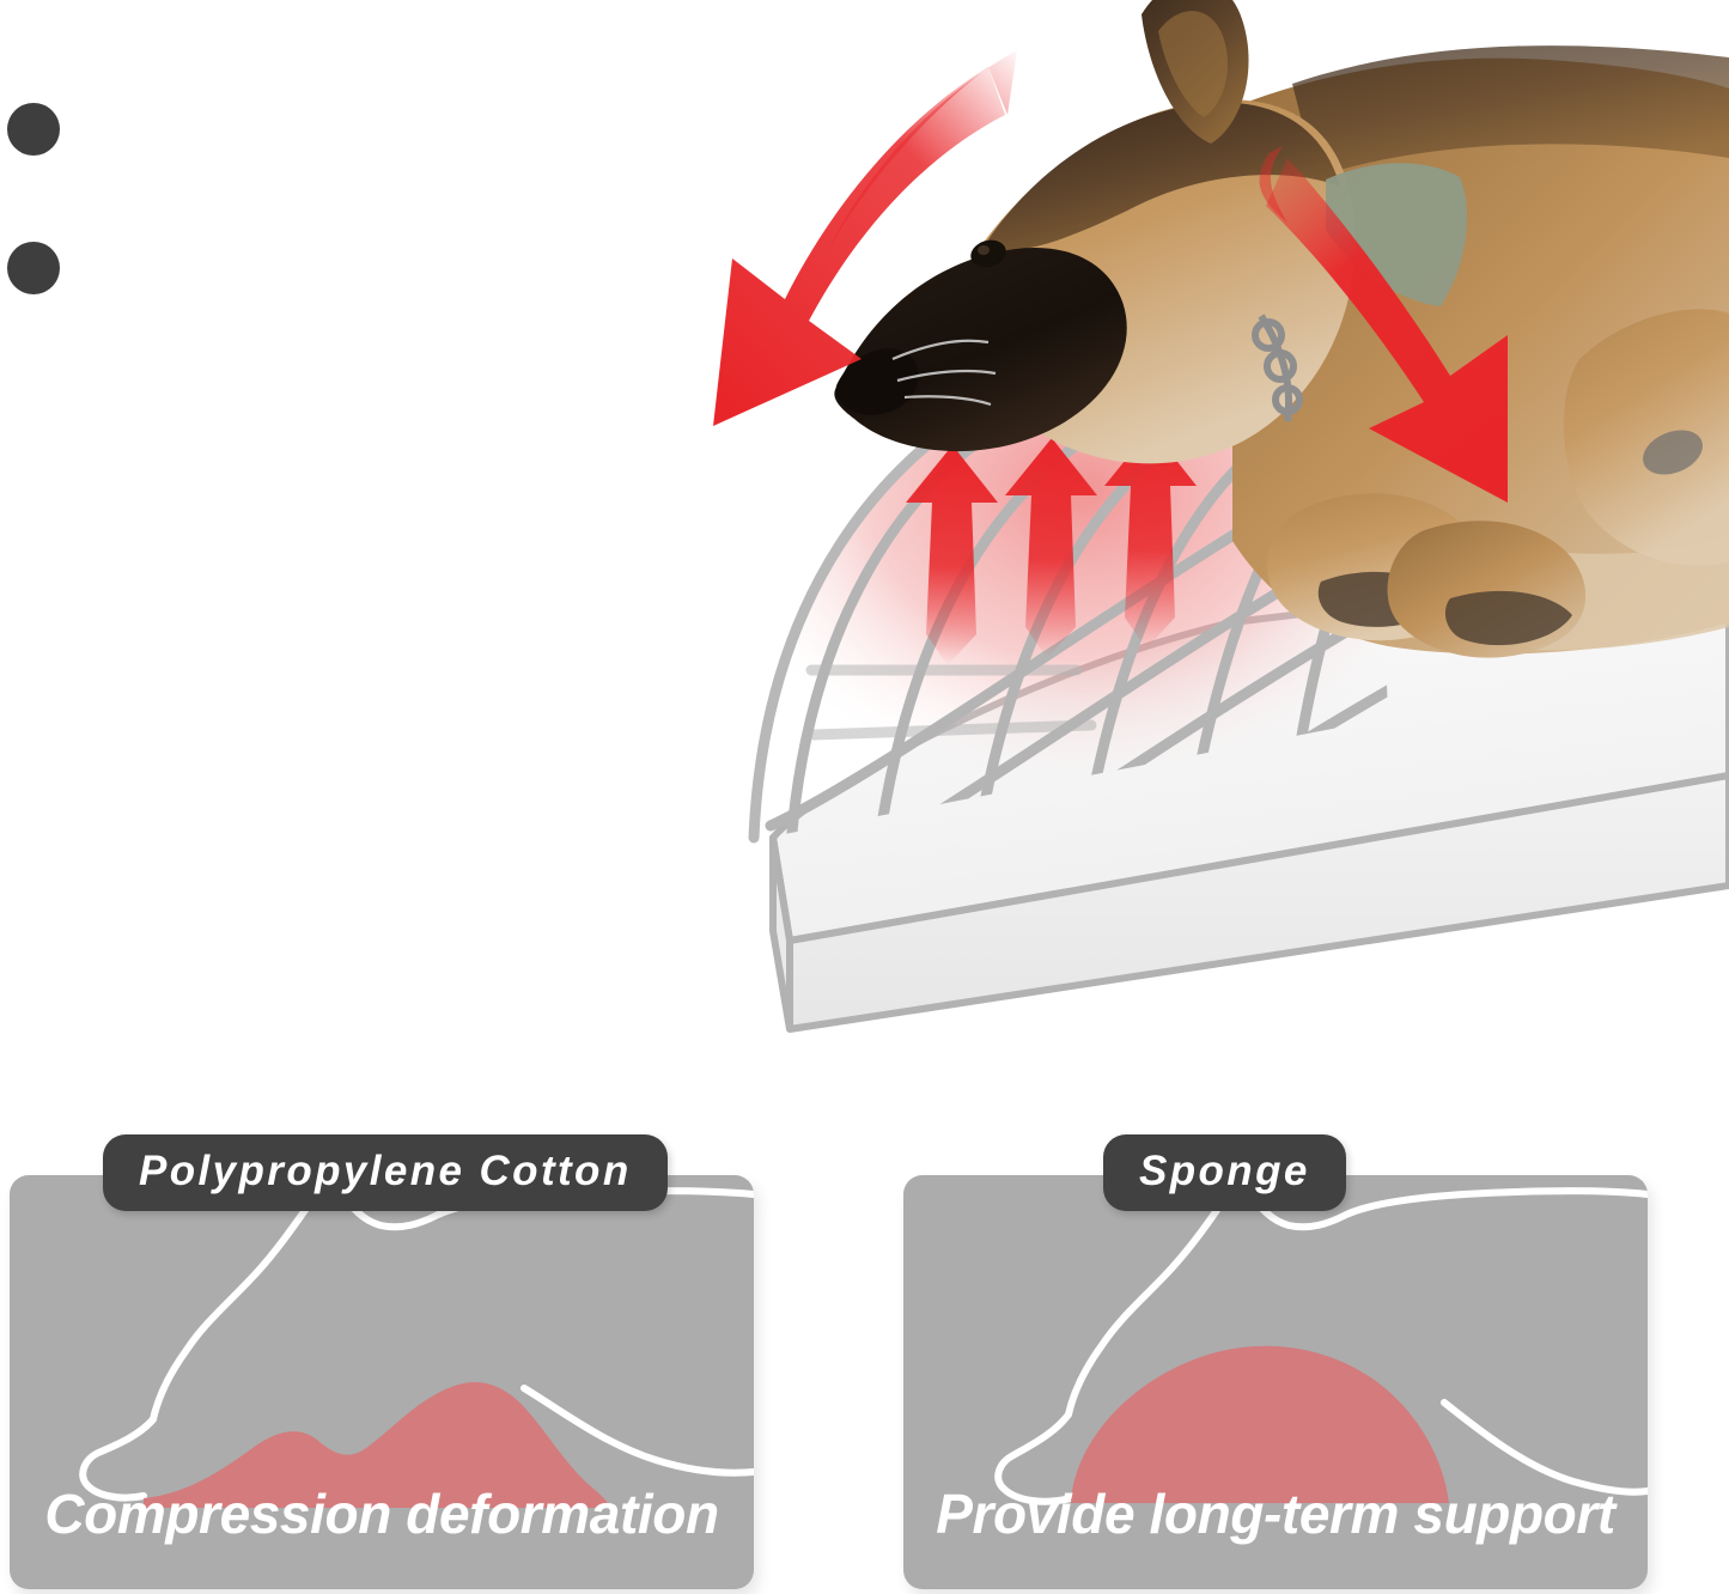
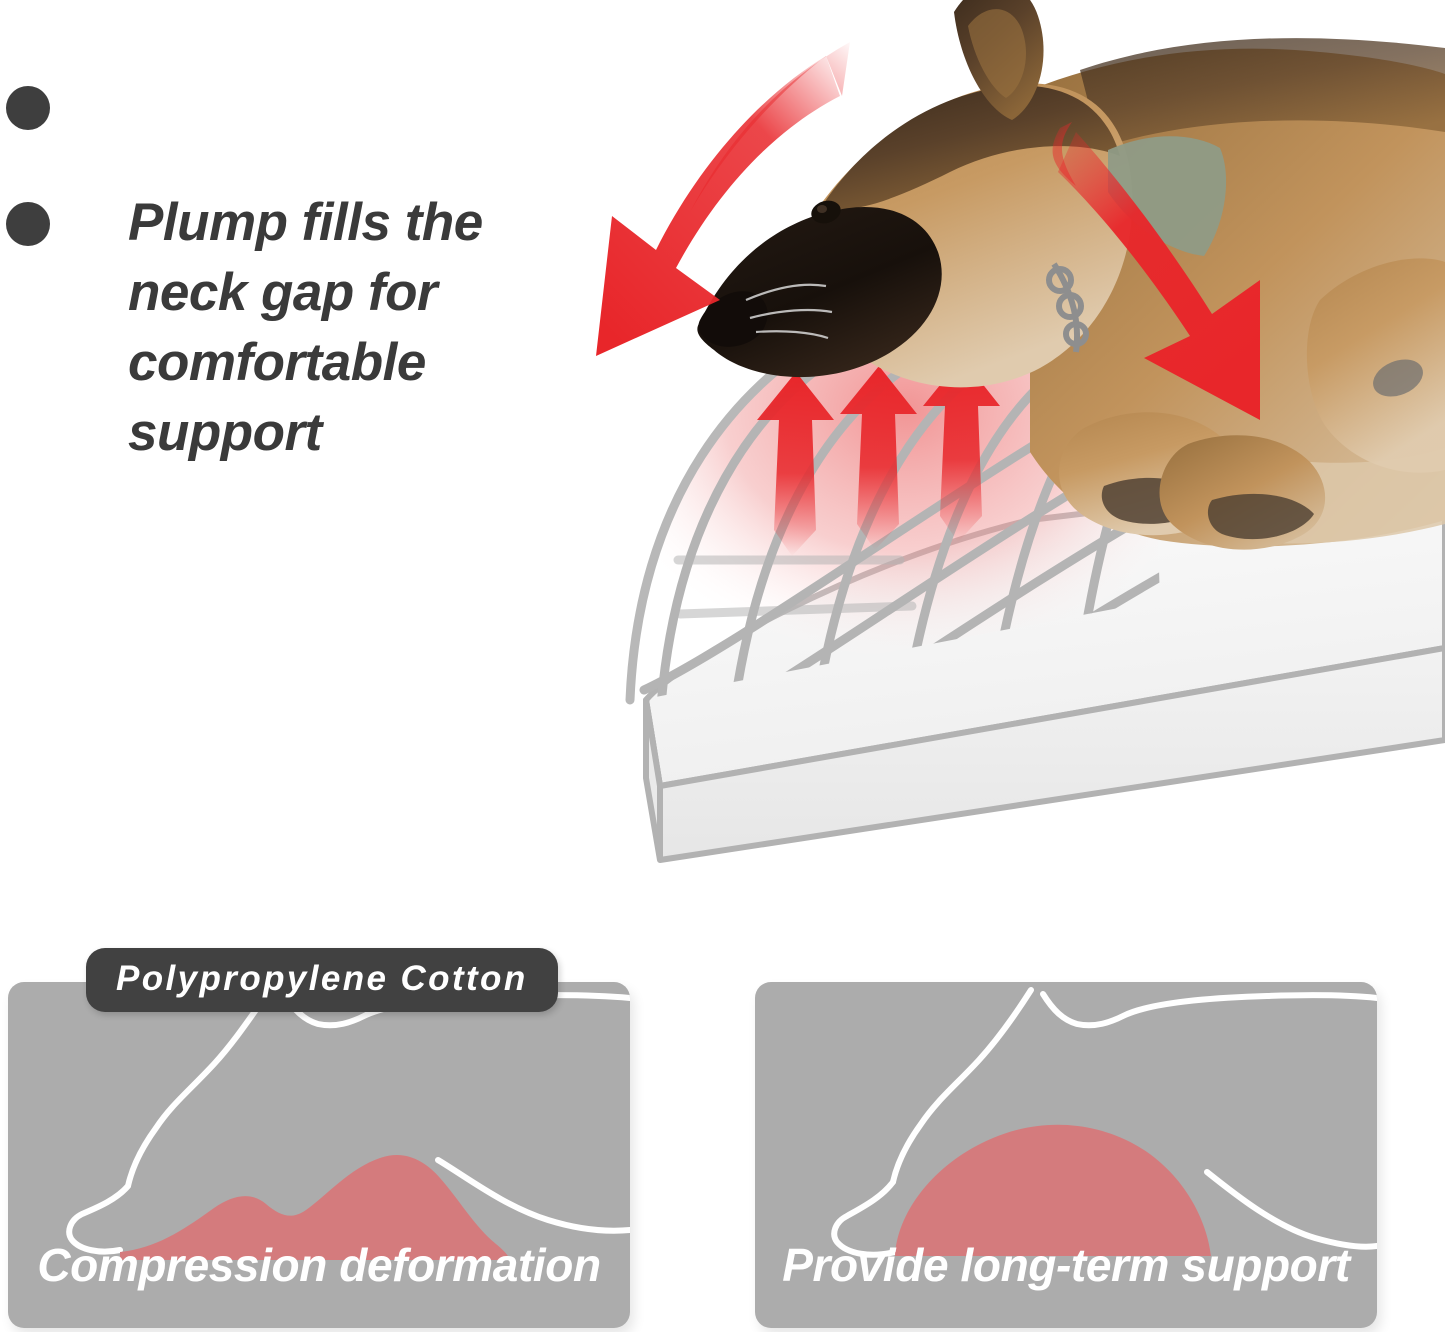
+ Plump fills the neck gap for comfortable support
  Polypropylene Cotton
  Compression deformation
- Sponge
  Provide long-term support
